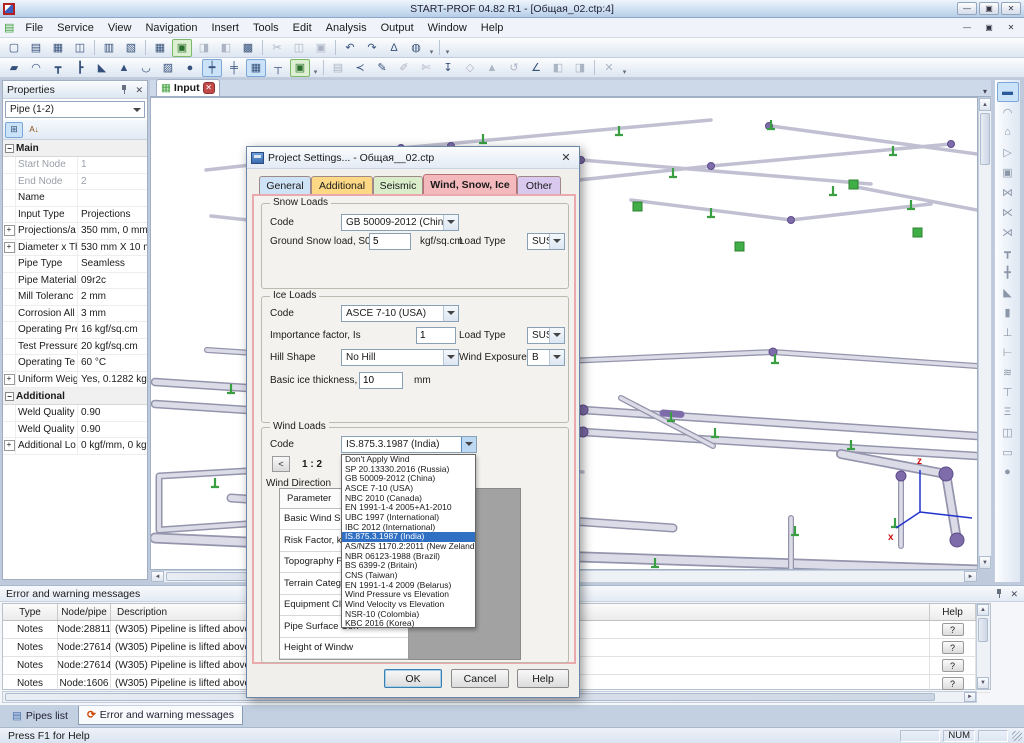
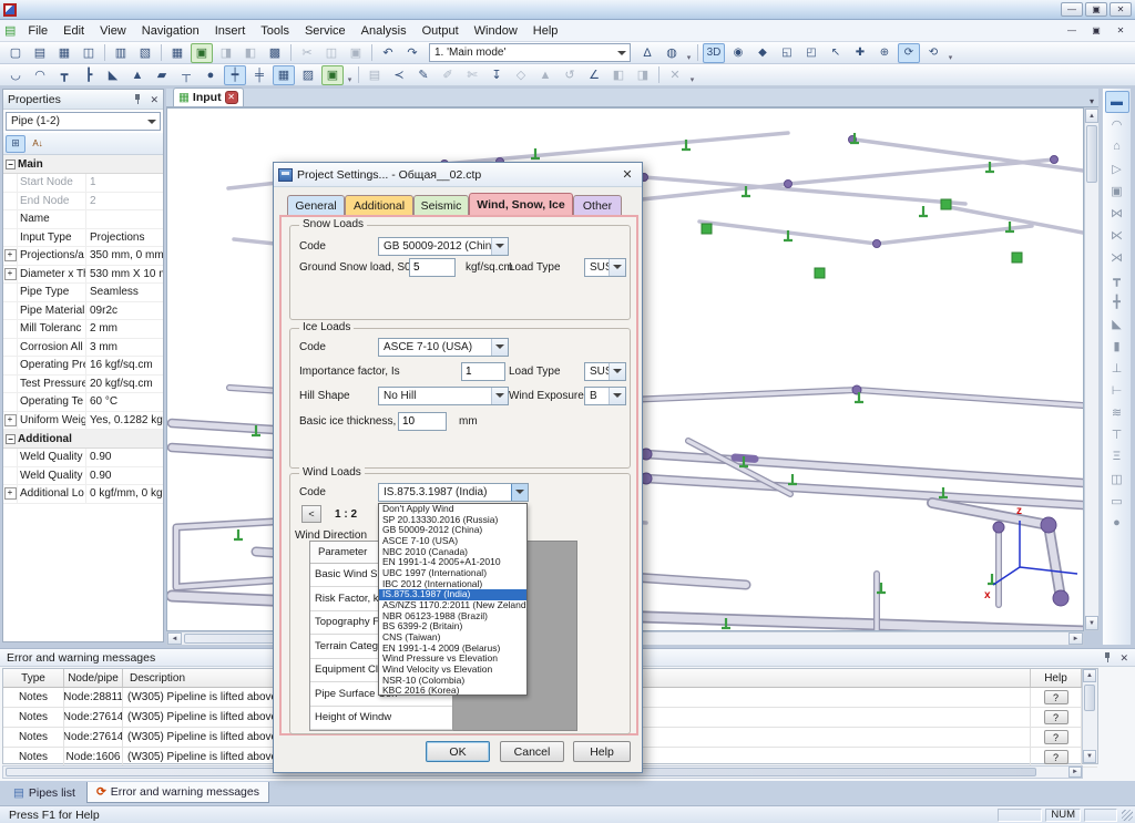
- START-PROF 04.82 R1 - [Общая_02.ctp:4]
  —
  ▣
  ✕
  File
- Service
+ Edit
  View
  Navigation
  Insert
  Tools
- Edit
+ Service
  Analysis
  Output
  Window
  Help
  —
  ▣
  ✕
  ▢
  ▤
  ▦
  ◫
  ▥
  ▧
  ▦
  ▣
  ◨
  ◧
  ▩
  ✂
  ◫
  ▣
  ↶
  ↷
+ 1. 'Main mode'
  Δ
  ◍
+ 3D
+ ◉
+ ◆
+ ◱
+ ◰
+ ↖
+ ✚
+ ⊕
+ ⟳
+ ⟲
- ▰
+ ◡
  ◠
  ┳
  ┣
  ◣
  ▲
- ◡
+ ▰
- ▨
+ ┬
  ●
  ┿
  ╪
  ▦
- ┬
+ ▨
  ▣
  ▤
  ≺
  ✎
  ✐
  ✄
  ↧
  ◇
  ▲
  ↺
  ∠
  ◧
  ◨
  ✕
  Properties
  Pipe (1-2)
  Main
  Start Node
  1
  End Node
  2
  Name
  Input Type
  Projections
  Projections/a
  350 mm, 0 mm
  Diameter x Th
  530 mm X 10
  Pipe Type
  Seamless
  Pipe Material
  09r2c
  Mill Toleranc
  2 mm
  Corrosion All
  3 mm
  Operating Pre
  16 kgf/sq.cm
  Test Pressure
  20 kgf/sq.cm
  Operating Te
  60 °C
  Uniform Weig
  Yes, 0.1282 kg
  Additional
  Weld Quality
  0.90
  Weld Quality
  0.90
  Additional Lo
  0 kgf/mm, 0 kg
  Input
  z
  x
  ▬
  ◠
  ⌂
  ▷
  ▣
  ⋈
  ⋉
  ⋊
  ┳
  ╋
  ◣
  ▮
  ⊥
  ⊢
  ≋
  ⊤
  Ξ
  ◫
  ▭
  ●
  Error and warning messages
  Type
  Node/pipe
  Description
  Help
  Notes
  Node:28811
  (W305) Pipeline is lifted abov
  ?
  Notes
  Node:27614
  (W305) Pipeline is lifted abov
  ?
  Notes
  Node:27614
  (W305) Pipeline is lifted abov
  ?
  Notes
  Node:1606
  (W305) Pipeline is lifted abov
  ?
  Pipes list
  Error and warning messages
  Press F1 for Help
  NUM
  Project Settings... - Общая__02.ctp
  ✕
  General
  Additional
  Seismic
  Wind, Snow, Ice
  Other
  Snow Loads
  Code
  GB 50009-2012 (Chin
  Ground Snow load, S0
  5
  kgf/sq.cm
  Load Type
  Ice Loads
  Code
  ASCE 7-10 (USA)
  Importance factor, Is
  1
  Load Type
  Hill Shape
  No Hill
  Wind Exposure
  B
  Basic ice thickness,
  10
  mm
  Wind Loads
  Code
  IS.875.3.1987 (India)
  <
  1 : 2
  Wind Direction
  Parameter
  Basic Wind S
  Risk Factor, k
  Topography F
  Terrain Categ
  Equipment Cl
  Pipe Surface
  Height of Windw
  Don't Apply Wind
  SP 20.13330.2016 (Russia)
  GB 50009-2012 (China)
  ASCE 7-10 (USA)
  NBC 2010 (Canada)
  EN 1991-1-4 2005+A1-2010
  UBC 1997 (International)
  IBC 2012 (International)
  IS.875.3.1987 (India)
  AS/NZS 1170.2:2011 (New Zeland
  NBR 06123-1988 (Brazil)
  BS 6399-2 (Britain)
  CNS (Taiwan)
  EN 1991-1-4 2009 (Belarus)
  Wind Pressure vs Elevation
  Wind Velocity vs Elevation
  NSR-10 (Colombia)
  KBC 2016 (Korea)
  OK
  Cancel
  Help
